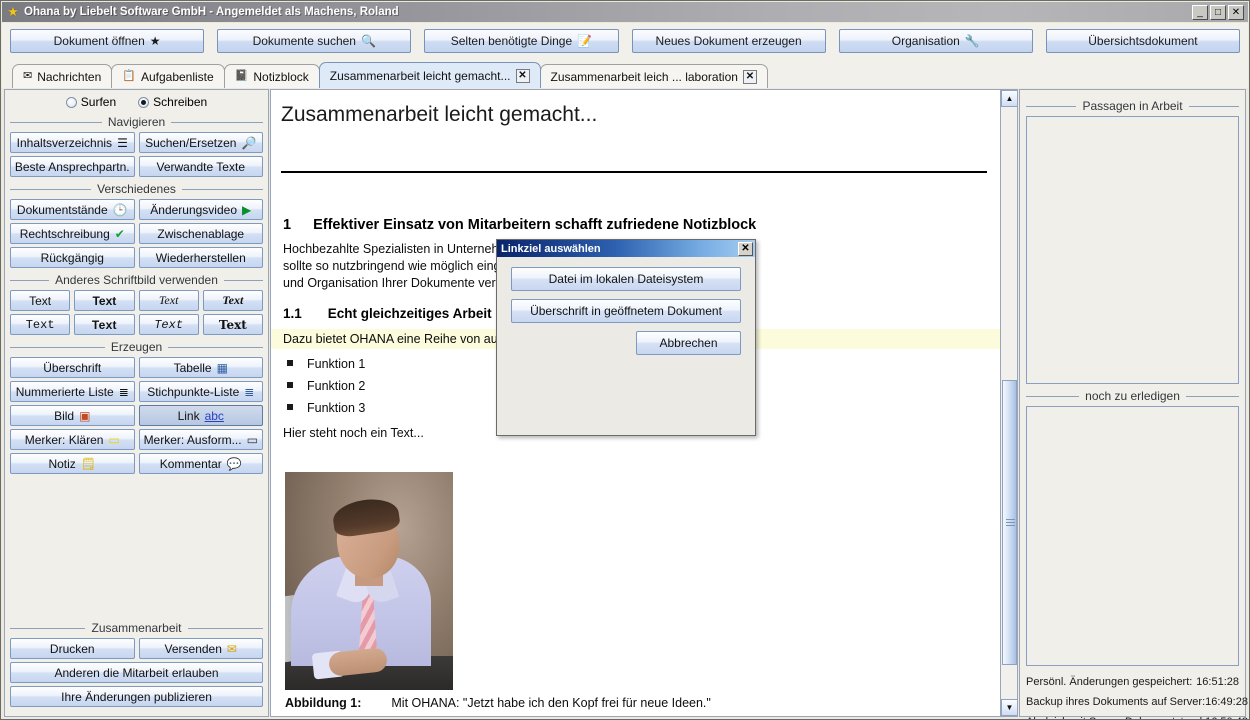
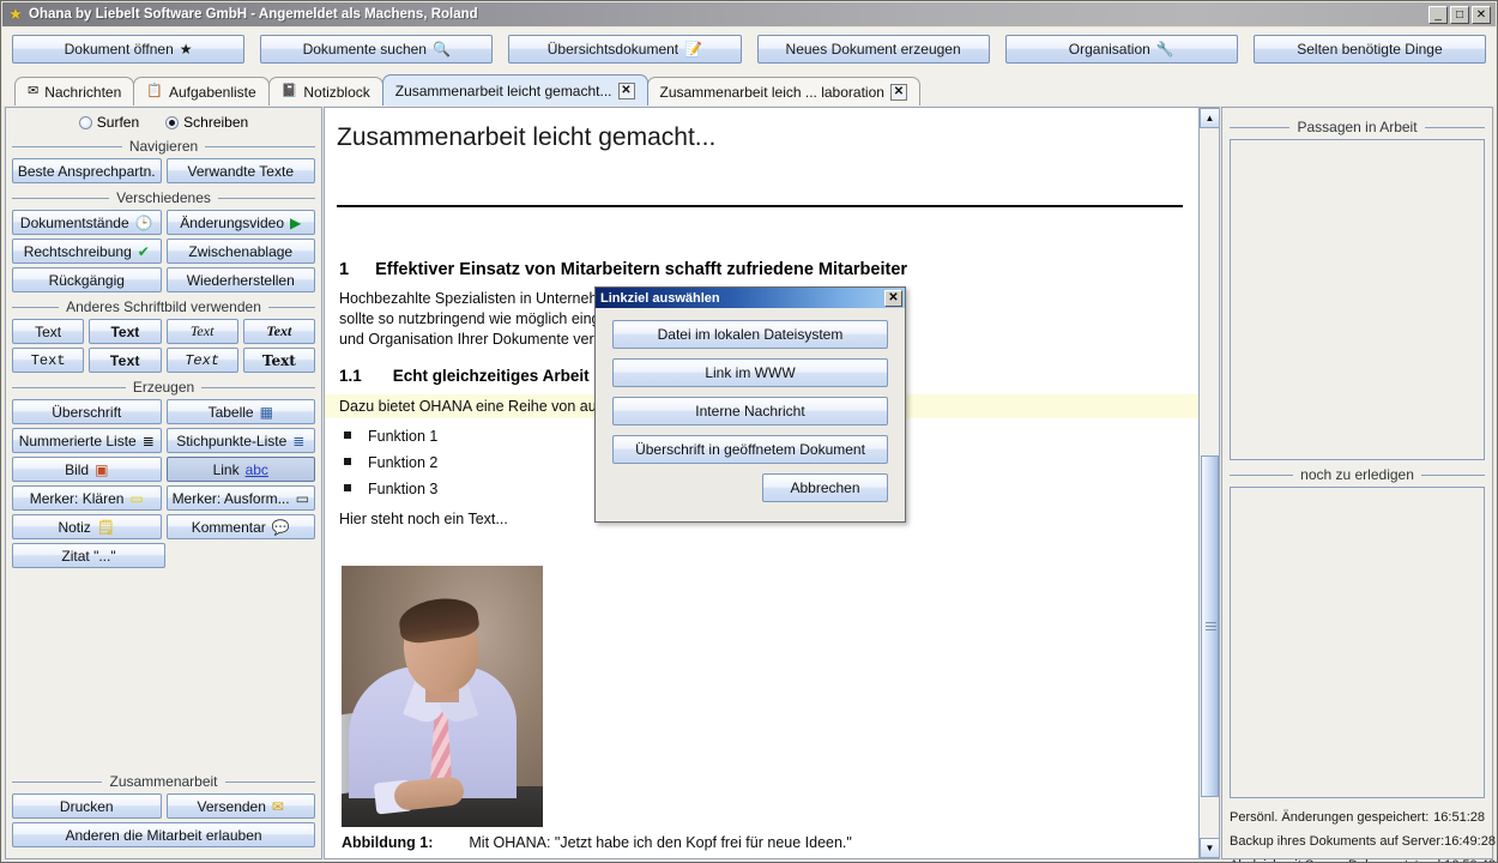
  ★
  Ohana by Liebelt Software GmbH - Angemeldet als Machens, Roland
  _
  □
  ✕
  Dokument öffnen
  ★
  Dokumente suchen
  🔍
- Selten benötigte Dinge
+ Übersichtsdokument
  📝
  Neues Dokument erzeugen
  Organisation
  🔧
- Übersichtsdokument
+ Selten benötigte Dinge
  ✉
  Nachrichten
  📋
  Aufgabenliste
  📓
  Notizblock
  Zusammenarbeit leicht gemacht...
  ✕
  Zusammenarbeit leich ... laboration
  ✕
  Surfen
  Schreiben
  Navigieren
- Inhaltsverzeichnis
- ☰
- Suchen/Ersetzen
- 🔎
  Beste Ansprechpartn.
  Verwandte Texte
  Verschiedenes
  Dokumentstände
  🕒
  Änderungsvideo
  ▶
  Rechtschreibung
  ✔
  Zwischenablage
  Rückgängig
  Wiederherstellen
  Anderes Schriftbild verwenden
  Text
  Text
  Text
  Text
  Text
  Text
  Text
  Text
  Erzeugen
  Überschrift
  Tabelle
  ▦
  Nummerierte Liste
  ≣
  Stichpunkte-Liste
  ≣
  Bild
  ▣
  Link
  abc
  Merker: Klären
  ▭
  Merker: Ausform...
  ▭
  Notiz
  🗒
  Kommentar
  💬
+ Zitat "..."
  Zusammenarbeit
  Drucken
  Versenden
  ✉
  Anderen die Mitarbeit erlauben
- Ihre Änderungen publizieren
  Zusammenarbeit leicht gemacht...
  1
- Effektiver Einsatz von Mitarbeitern schafft zufriedene Notizblock
+ Effektiver Einsatz von Mitarbeitern schafft zufriedene Mitarbeiter
  und Organisation Ihrer Dokumente ver
  1.1
  Echt gleichzeitiges Arbeit
  Dazu bietet OHANA eine Reihe von au
  Funktion 1
  Funktion 2
  Funktion 3
  Hier steht noch ein Text...
  Abbildung 1:
  Mit OHANA: "Jetzt habe ich den Kopf frei für neue Ideen."
  ▲
  ▼
  Passagen in Arbeit
  noch zu erledigen
  Persönl. Änderungen gespeichert:
  16:51:28
  Backup ihres Dokuments auf Server:
  16:49:28
  Linkziel auswählen
  ✕
  Datei im lokalen Dateisystem
+ Link im WWW
+ Interne Nachricht
  Überschrift in geöffnetem Dokument
  Abbrechen
